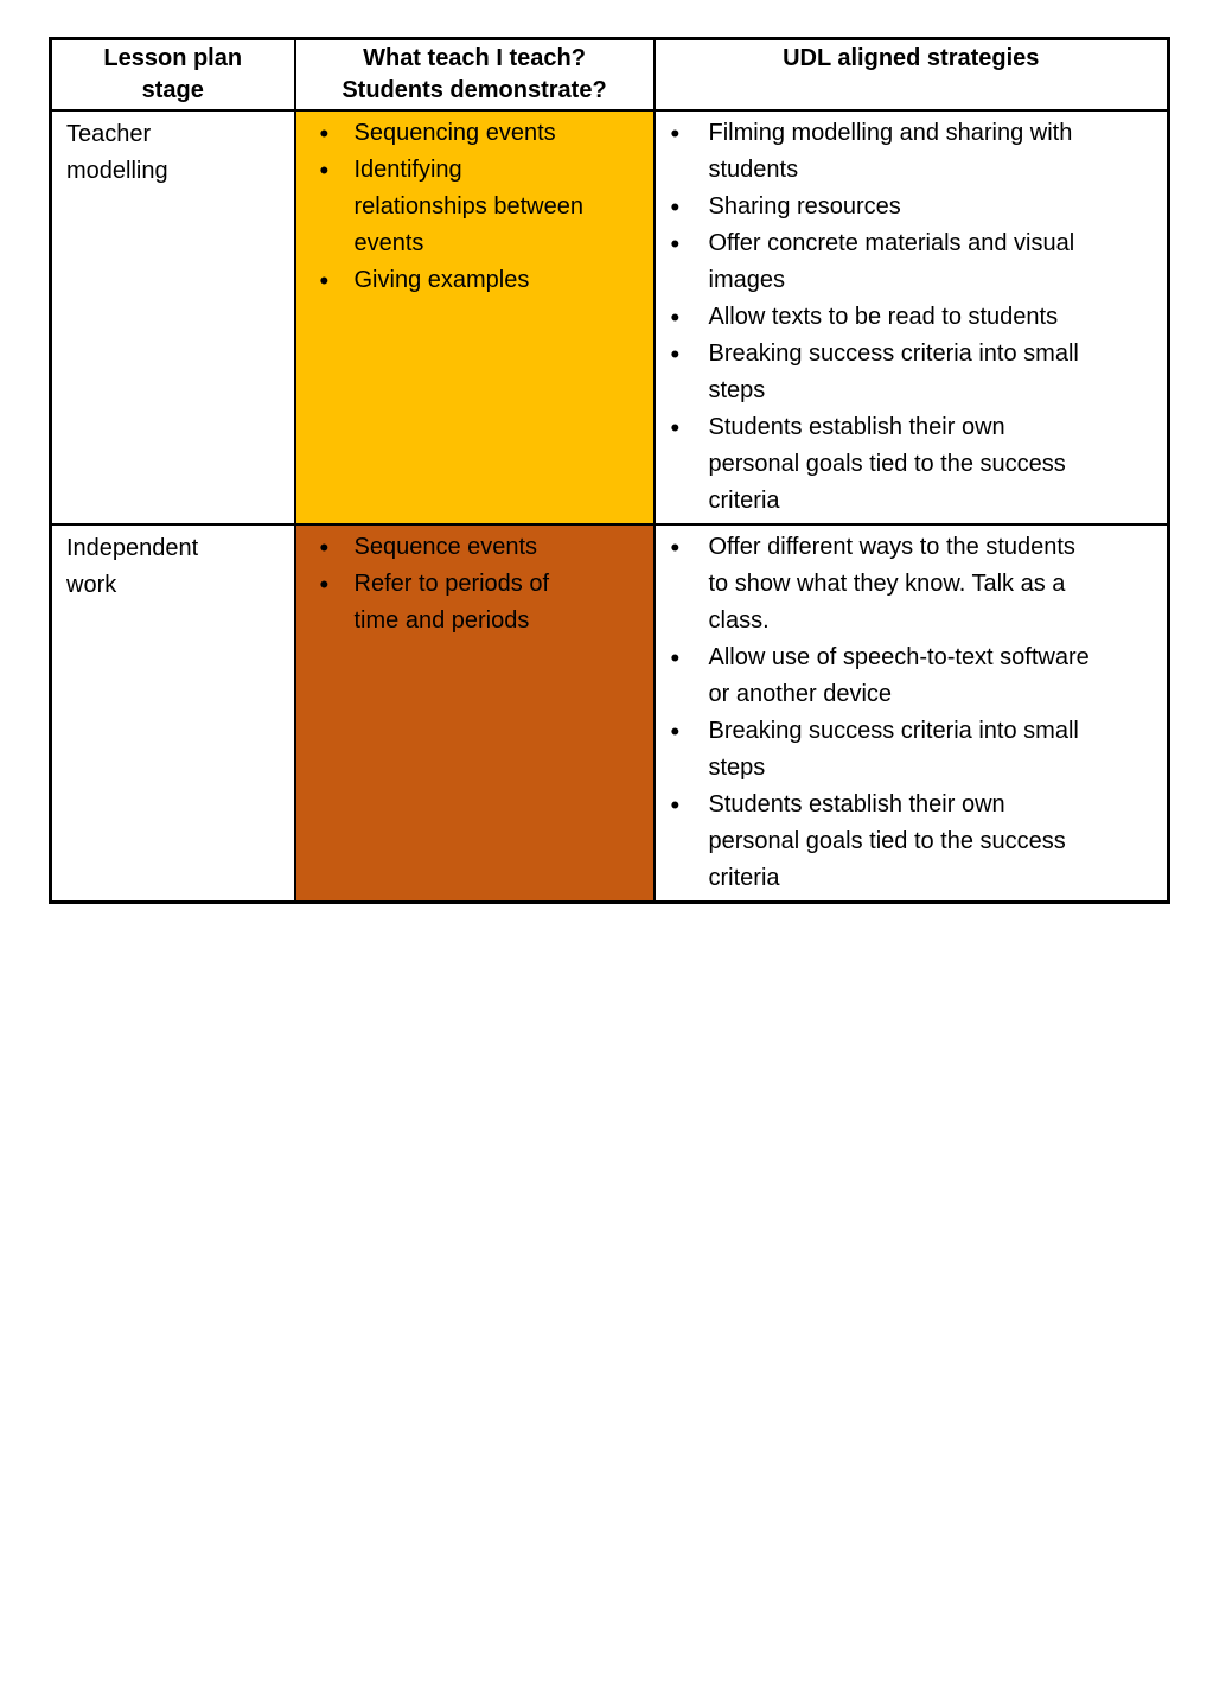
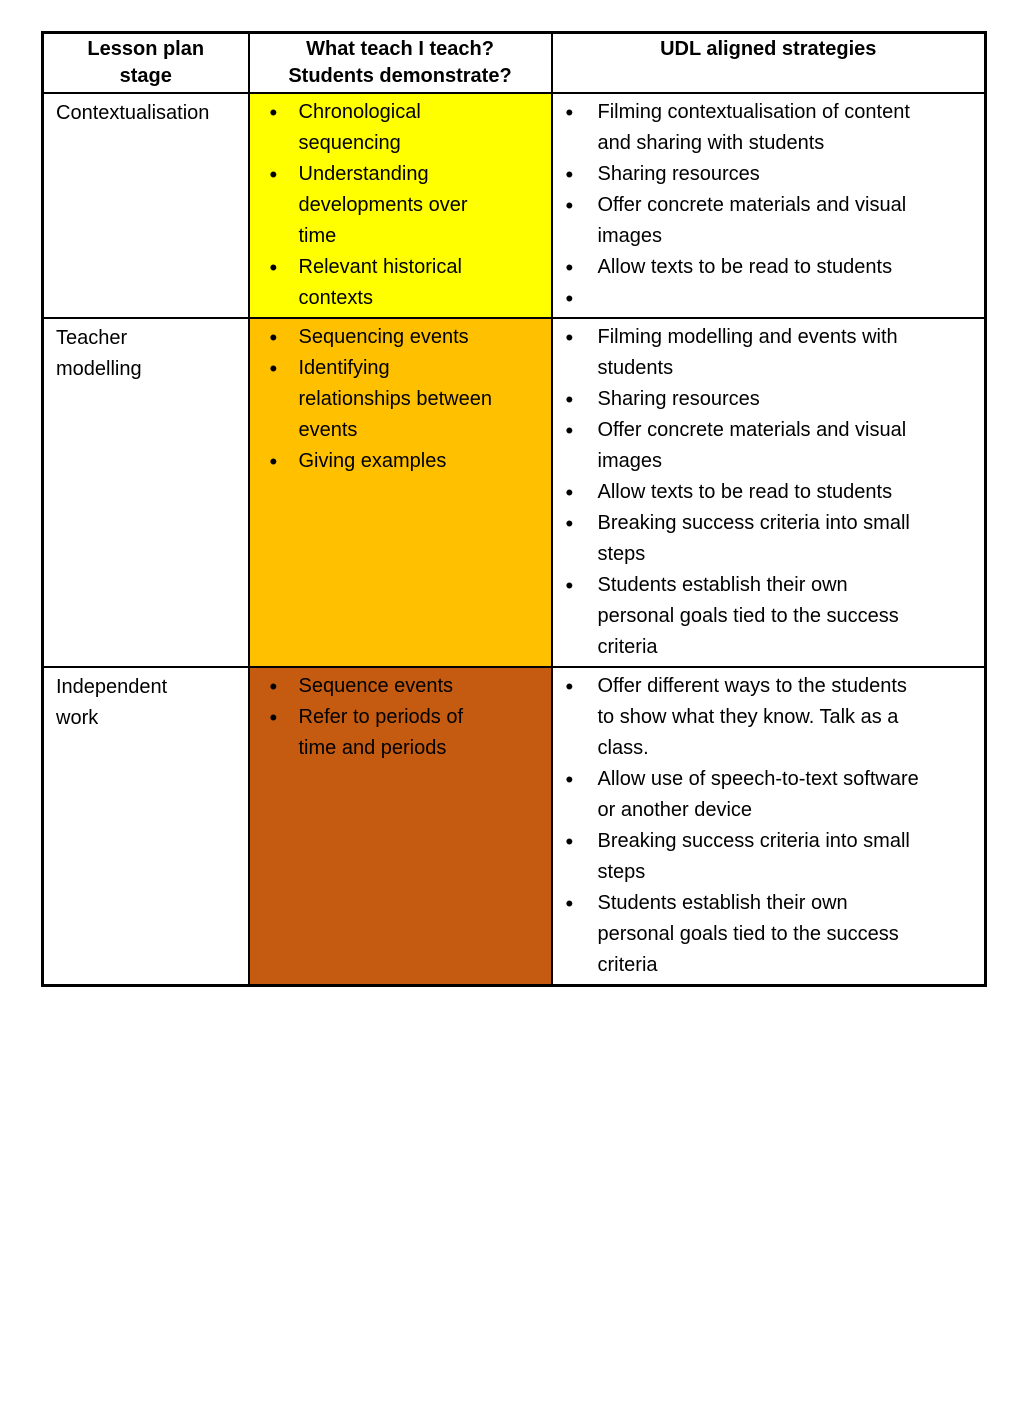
  Lesson plan stage	What teach I teach? Students demonstrate?	UDL aligned strategies
+ Contextualisation	Chronological sequencingUnderstanding developments over timeRelevant historical contexts	Filming contextualisation of content and sharing with studentsSharing resourcesOffer concrete materials and visual imagesAllow texts to be read to students
- Teacher modelling	Sequencing eventsIdentifying relationships between eventsGiving examples	Filming modelling and sharing with studentsSharing resourcesOffer concrete materials and visual imagesAllow texts to be read to studentsBreaking success criteria into small stepsStudents establish their own personal goals tied to the success criteria
+ Teacher modelling	Sequencing eventsIdentifying relationships between eventsGiving examples	Filming modelling and events with studentsSharing resourcesOffer concrete materials and visual imagesAllow texts to be read to studentsBreaking success criteria into small stepsStudents establish their own personal goals tied to the success criteria
  Independent work	Sequence eventsRefer to periods of time and periods	Offer different ways to the students to show what they know. Talk as a class.Allow use of speech-to-text software or another deviceBreaking success criteria into small stepsStudents establish their own personal goals tied to the success criteria
